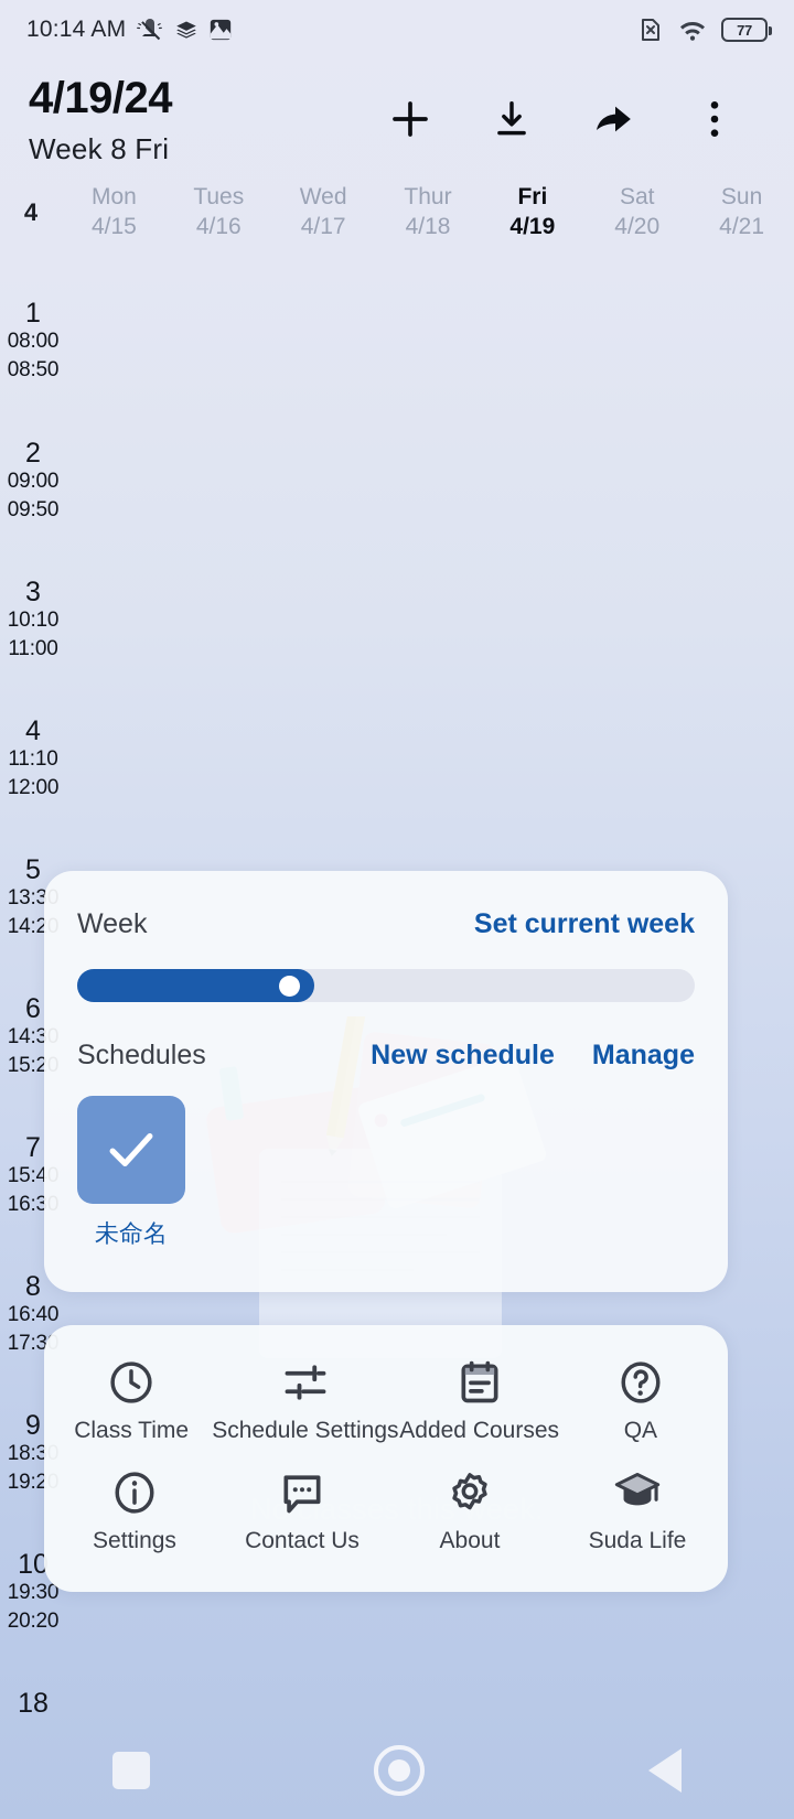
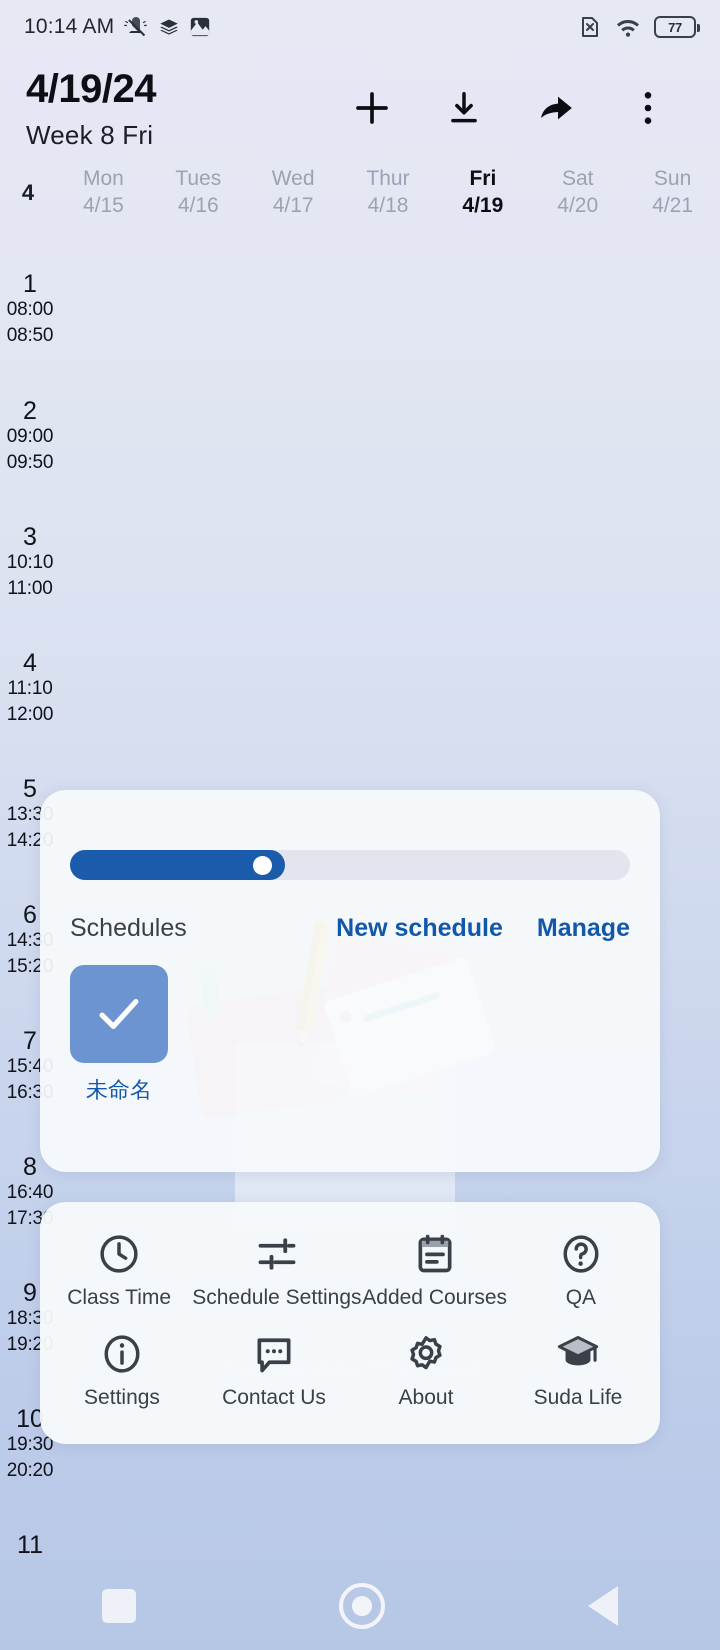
  10:14 AM
  77
  4/19/24
  Week 8 Fri
  4
  Mon
  4/15
  Tues
  4/16
  Wed
  4/17
  Thur
  4/18
  Fri
  4/19
  Sat
  4/20
  Sun
  4/21
  1
  08:00
  08:50
  2
  09:00
  09:50
  3
  10:10
  11:00
  4
  11:10
  12:00
  5
  13:3
  14:2
  6
  14:3
  15:2
  7
  15:4
  16:3
  8
  16:40
  17:3
  9
  18:3
  19:2
  10
  19:30
  20:20
- 18
+ 11
- Week
- Set current week
  Schedules
  New schedule
  Manage
  未命名
  Class Time
  Schedule Settings
  Added Courses
  QA
  Settings
  Contact Us
  About
  Suda Life
